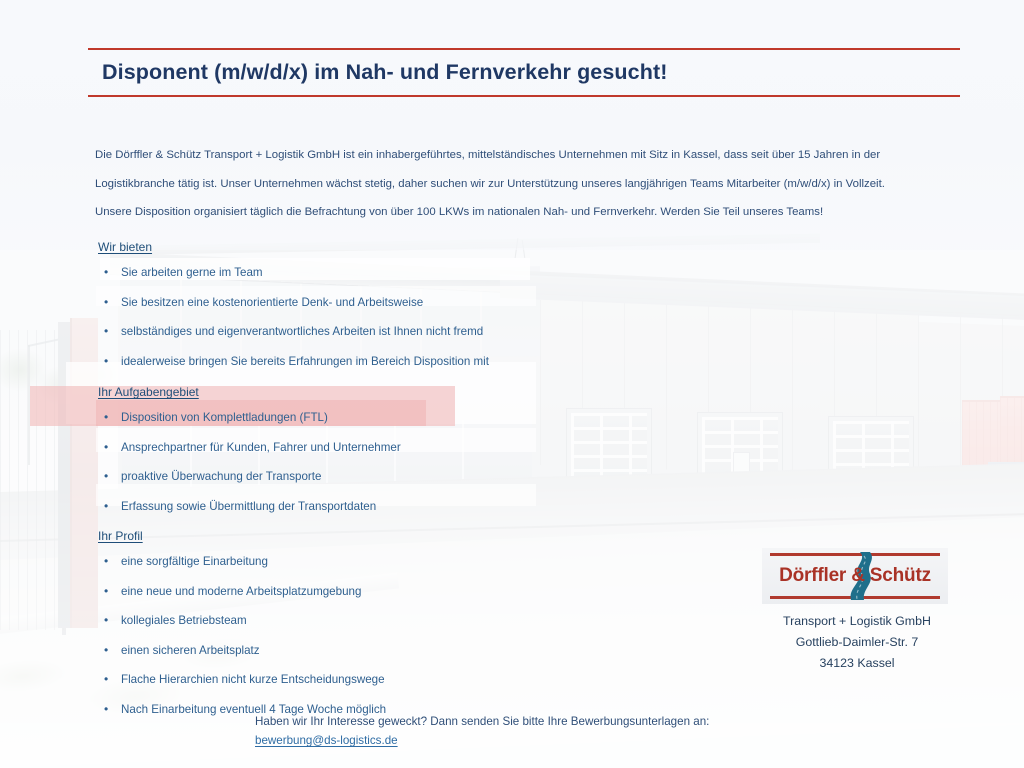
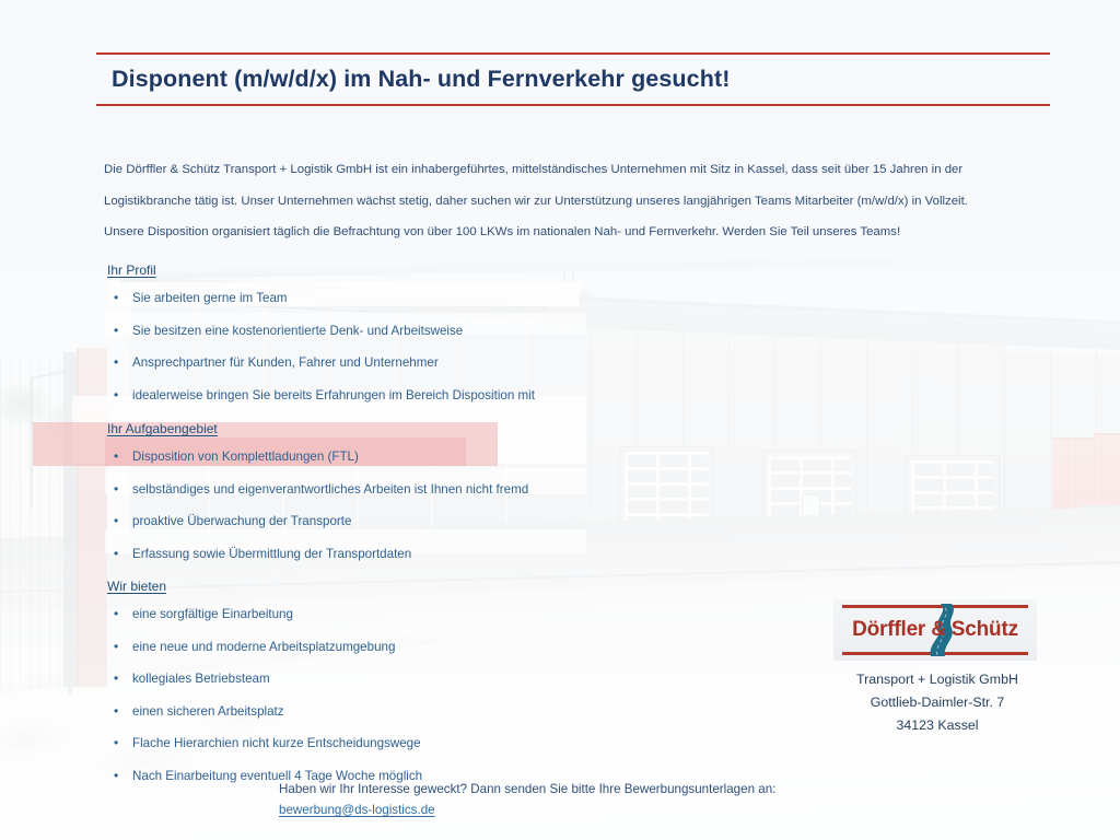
  Disponent (m/w/d/x) im Nah- und Fernverkehr gesucht!
  Die Dörffler & Schütz Transport + Logistik GmbH ist ein inhabergeführtes, mittelständisches Unternehmen mit Sitz in Kassel, dass seit über 15 Jahren in der
  Logistikbranche tätig ist. Unser Unternehmen wächst stetig, daher suchen wir zur Unterstützung unseres langjährigen Teams Mitarbeiter (m/w/d/x) in Vollzeit.
  Unsere Disposition organisiert täglich die Befrachtung von über 100 LKWs im nationalen Nah- und Fernverkehr. Werden Sie Teil unseres Teams!
- Wir bieten
+ Ihr Profil
  Sie arbeiten gerne im Team
  Sie besitzen eine kostenorientierte Denk- und Arbeitsweise
- selbständiges und eigenverantwortliches Arbeiten ist Ihnen nicht fremd
+ Ansprechpartner für Kunden, Fahrer und Unternehmer
  idealerweise bringen Sie bereits Erfahrungen im Bereich Disposition mit
  Ihr Aufgabengebiet
  Disposition von Komplettladungen (FTL)
- Ansprechpartner für Kunden, Fahrer und Unternehmer
+ selbständiges und eigenverantwortliches Arbeiten ist Ihnen nicht fremd
  proaktive Überwachung der Transporte
  Erfassung sowie Übermittlung der Transportdaten
- Ihr Profil
+ Wir bieten
  eine sorgfältige Einarbeitung
  eine neue und moderne Arbeitsplatzumgebung
  kollegiales Betriebsteam
  einen sicheren Arbeitsplatz
  Flache Hierarchien nicht kurze Entscheidungswege
  Nach Einarbeitung eventuell 4 Tage Woche möglich
  Dörffler & Schütz
  Transport + Logistik GmbH
  Gottlieb-Daimler-Str. 7
  34123 Kassel
  Haben wir Ihr Interesse geweckt? Dann senden Sie bitte Ihre Bewerbungsunterlagen an:
  bewerbung@ds-logistics.de
